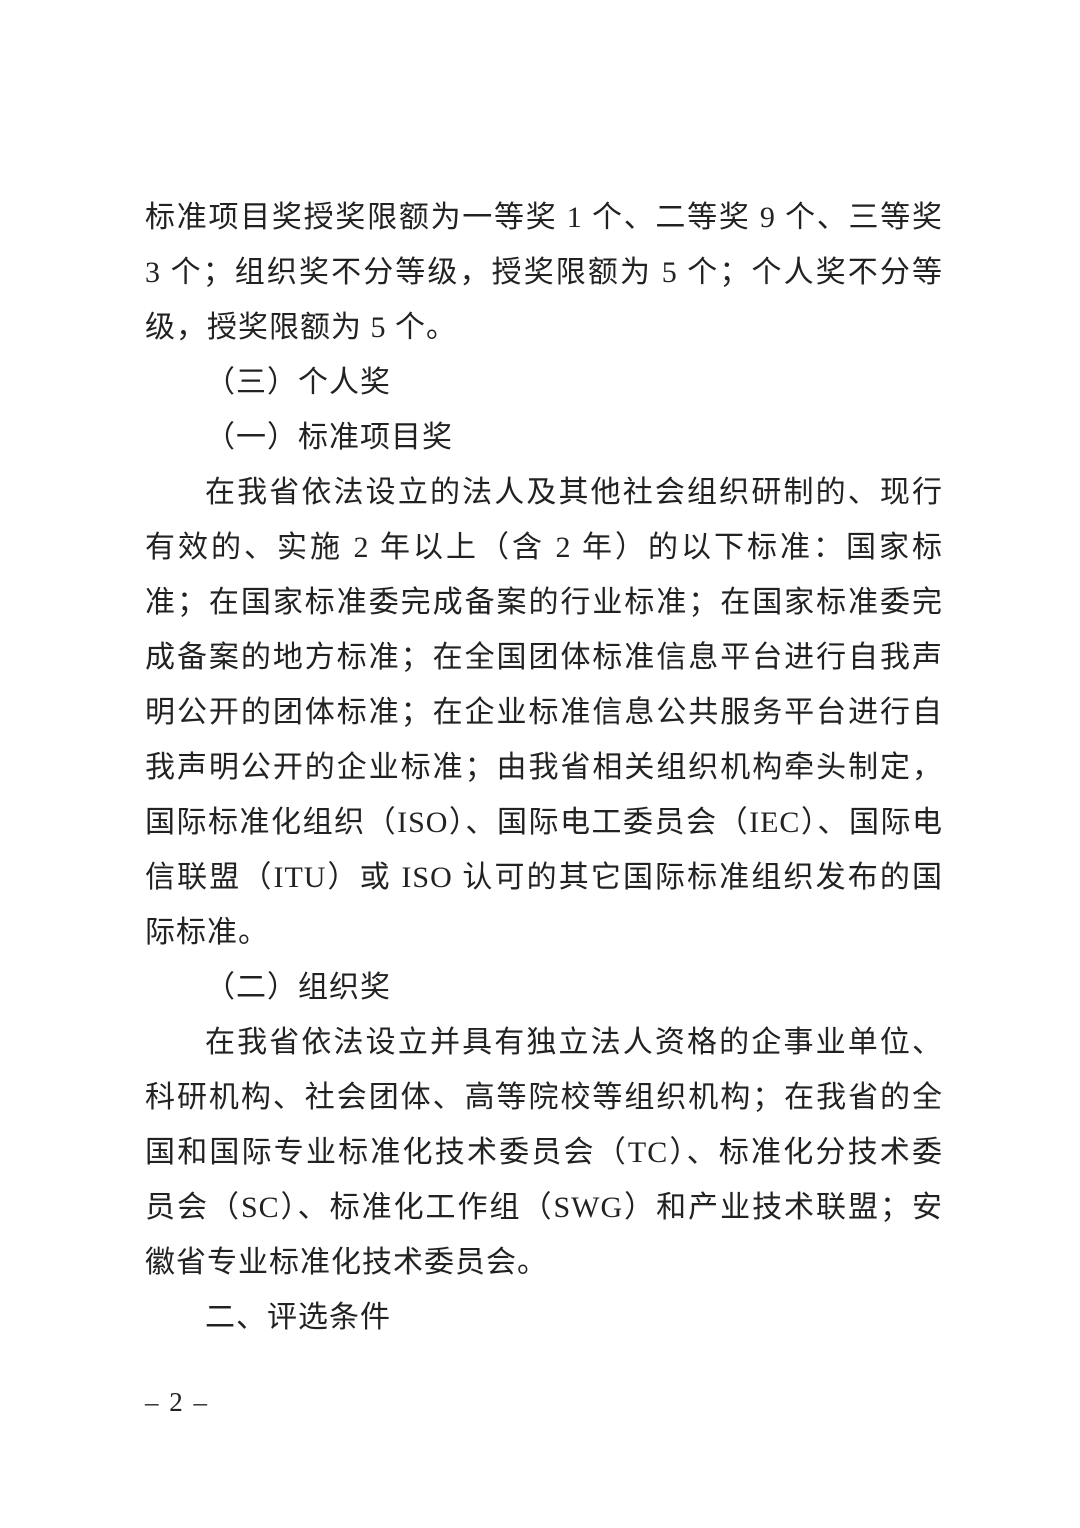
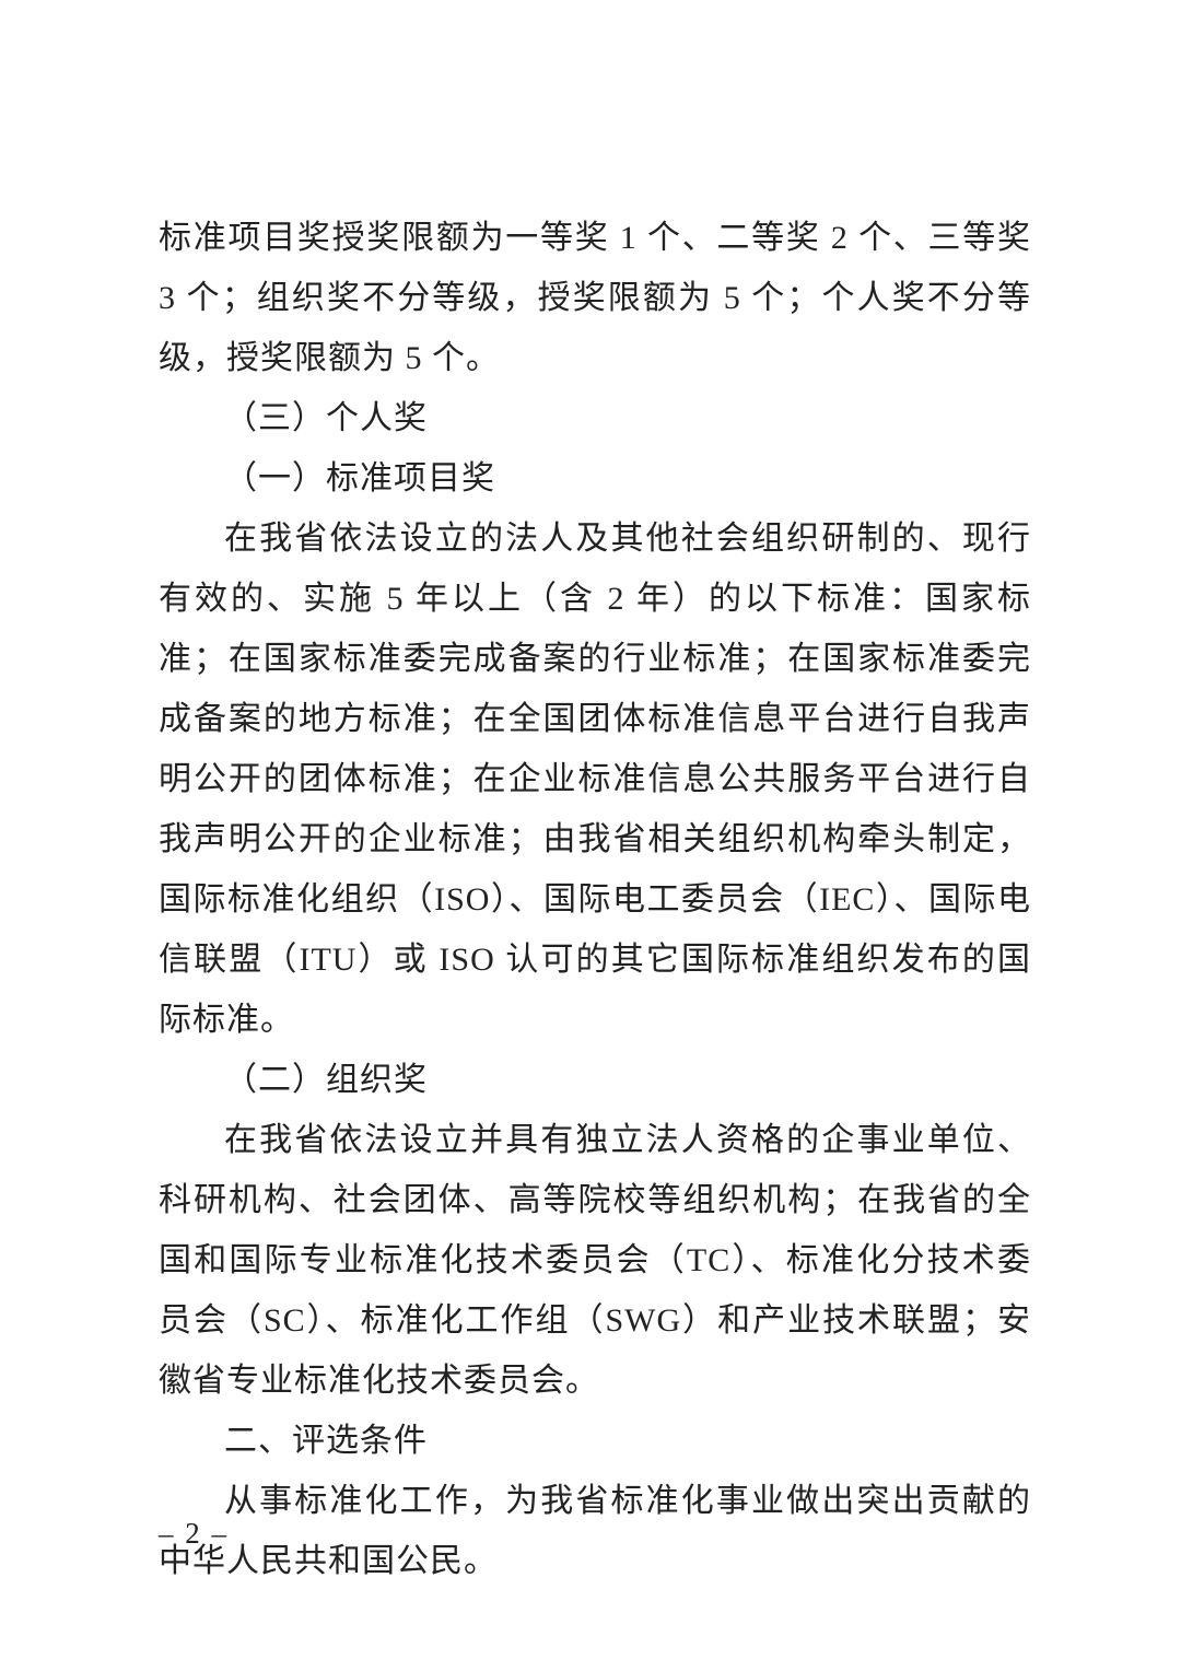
- 标准项目奖授奖限额为一等奖 1 个、二等奖 9 个、三等奖 3 个；组织奖不分等级，授奖限额为 5 个；个人奖不分等级，授奖限额为 5 个。
+ 标准项目奖授奖限额为一等奖 1 个、二等奖 2 个、三等奖 3 个；组织奖不分等级，授奖限额为 5 个；个人奖不分等级，授奖限额为 5 个。
  （三）个人奖
  （一）标准项目奖
- 在我省依法设立的法人及其他社会组织研制的、现行有效的、实施 2 年以上（含 2 年）的以下标准：国家标准；在国家标准委完成备案的行业标准；在国家标准委完成备案的地方标准；在全国团体标准信息平台进行自我声明公开的团体标准；在企业标准信息公共服务平台进行自我声明公开的企业标准；由我省相关组织机构牵头制定，国际标准化组织（ISO）、国际电工委员会（IEC）、国际电信联盟（ITU）或 ISO 认可的其它国际标准组织发布的国际标准。
+ 在我省依法设立的法人及其他社会组织研制的、现行有效的、实施 5 年以上（含 2 年）的以下标准：国家标准；在国家标准委完成备案的行业标准；在国家标准委完成备案的地方标准；在全国团体标准信息平台进行自我声明公开的团体标准；在企业标准信息公共服务平台进行自我声明公开的企业标准；由我省相关组织机构牵头制定，国际标准化组织（ISO）、国际电工委员会（IEC）、国际电信联盟（ITU）或 ISO 认可的其它国际标准组织发布的国际标准。
  （二）组织奖
  在我省依法设立并具有独立法人资格的企事业单位、科研机构、社会团体、高等院校等组织机构；在我省的全国和国际专业标准化技术委员会（TC）、标准化分技术委员会（SC）、标准化工作组（SWG）和产业技术联盟；安徽省专业标准化技术委员会。
  二、评选条件
+ 从事标准化工作，为我省标准化事业做出突出贡献的中华人民共和国公民。
  – 2 –
